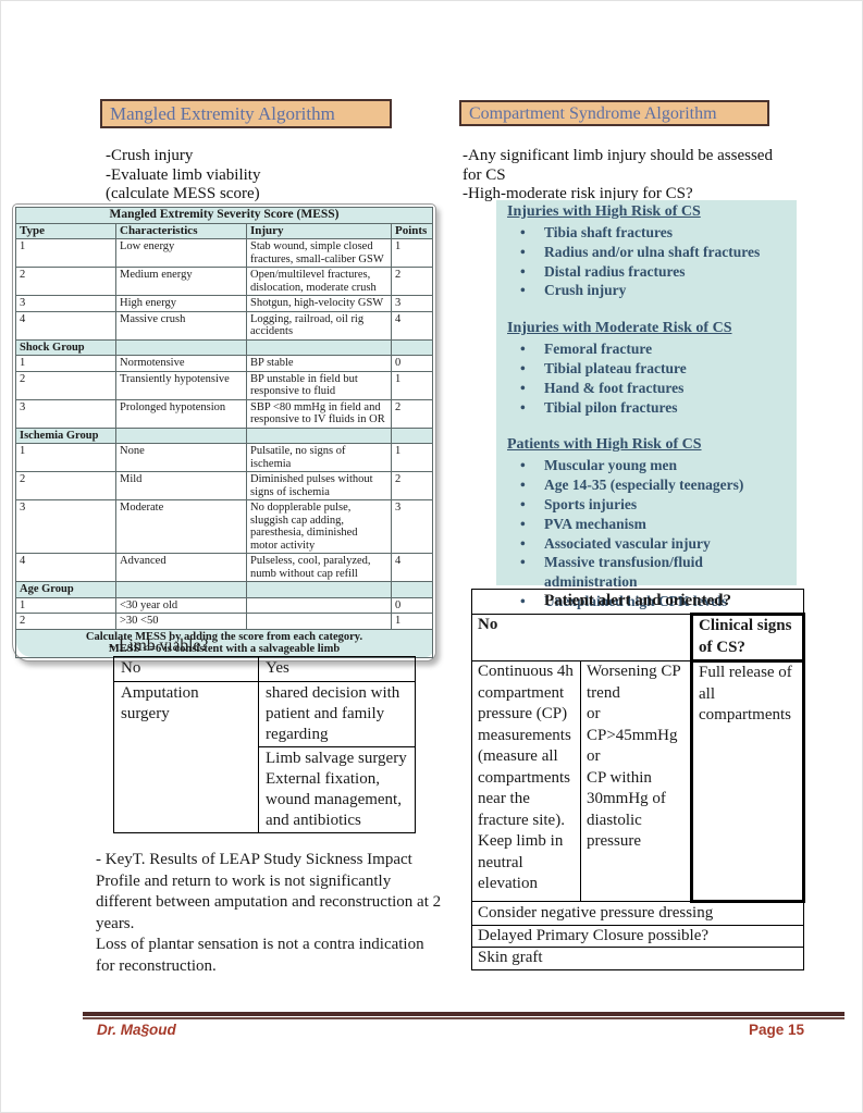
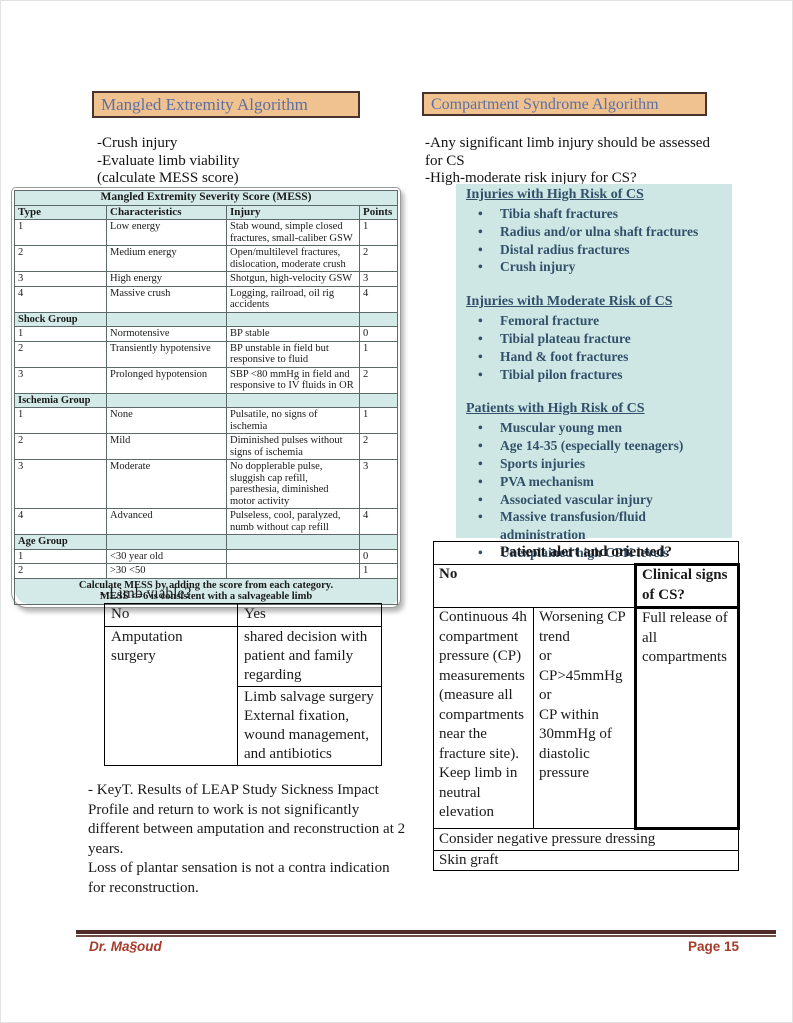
  Mangled Extremity Algorithm
  -Crush injury
  -Evaluate limb viability
  (calculate MESS score)
  Mangled Extremity Severity Score (MESS)
  Type	Characteristics	Injury	Points
  1	Low energy	Stab wound, simple closed fractures, small-caliber GSW	1
  2	Medium energy	Open/multilevel fractures, dislocation, moderate crush	2
  3	High energy	Shotgun, high-velocity GSW	3
  4	Massive crush	Logging, railroad, oil rig accidents	4
  Shock Group
  1	Normotensive	BP stable	0
  2	Transiently hypotensive	BP unstable in field but responsive to fluid	1
  3	Prolonged hypotension	SBP <80 mmHg in field and responsive to IV fluids in OR	2
  Ischemia Group
  1	None	Pulsatile, no signs of ischemia	1
  2	Mild	Diminished pulses without signs of ischemia	2
- 3	Moderate	No dopplerable pulse, sluggish cap adding, paresthesia, diminished motor activity	3
+ 3	Moderate	No dopplerable pulse, sluggish cap refill, paresthesia, diminished motor activity	3
  4	Advanced	Pulseless, cool, paralyzed, numb without cap refill	4
  Age Group
  1	<30 year old		0
  2	>30 <50		1
  Calculate MESS by adding the score from each category. MESS <=6 is consistent with a salvageable limb
  - Limb viable?
  No	Yes
  Amputation surgery	shared decision with patient and family regarding
  Limb salvage surgery External fixation, wound management, and antibiotics
  - KeyT. Results of LEAP Study Sickness Impact Profile and return to work is not significantly different between amputation and reconstruction at 2 years.
  Loss of plantar sensation is not a contra indication for reconstruction.
  Compartment Syndrome Algorithm
  -Any significant limb injury should be assessed for CS
  -High-moderate risk injury for CS?
  Injuries with High Risk of CS
  •
  Tibia shaft fractures
  •
  Radius and/or ulna shaft fractures
  •
  Distal radius fractures
  •
  Crush injury
  Injuries with Moderate Risk of CS
  •
  Femoral fracture
  •
  Tibial plateau fracture
  •
  Hand & foot fractures
  •
  Tibial pilon fractures
  Patients with High Risk of CS
  •
  Muscular young men
  •
  Age 14-35 (especially teenagers)
  •
  Sports injuries
  •
  PVA mechanism
  •
  Associated vascular injury
  •
  Massive transfusion/fluid administration
  •
  Unexplained high CPK levels
  Patient alert and oriented?
  No	Clinical signs of CS?
  Continuous 4h compartment pressure (CP) measurements (measure all compartments near the fracture site). Keep limb in neutral elevation	Worsening CP trend or CP>45mmHg or CP within 30mmHg of diastolic pressure	Full release of all compartments
  Consider negative pressure dressing
- Delayed Primary Closure possible?
  Skin graft
  Dr. Ma§oud
  Page 15
